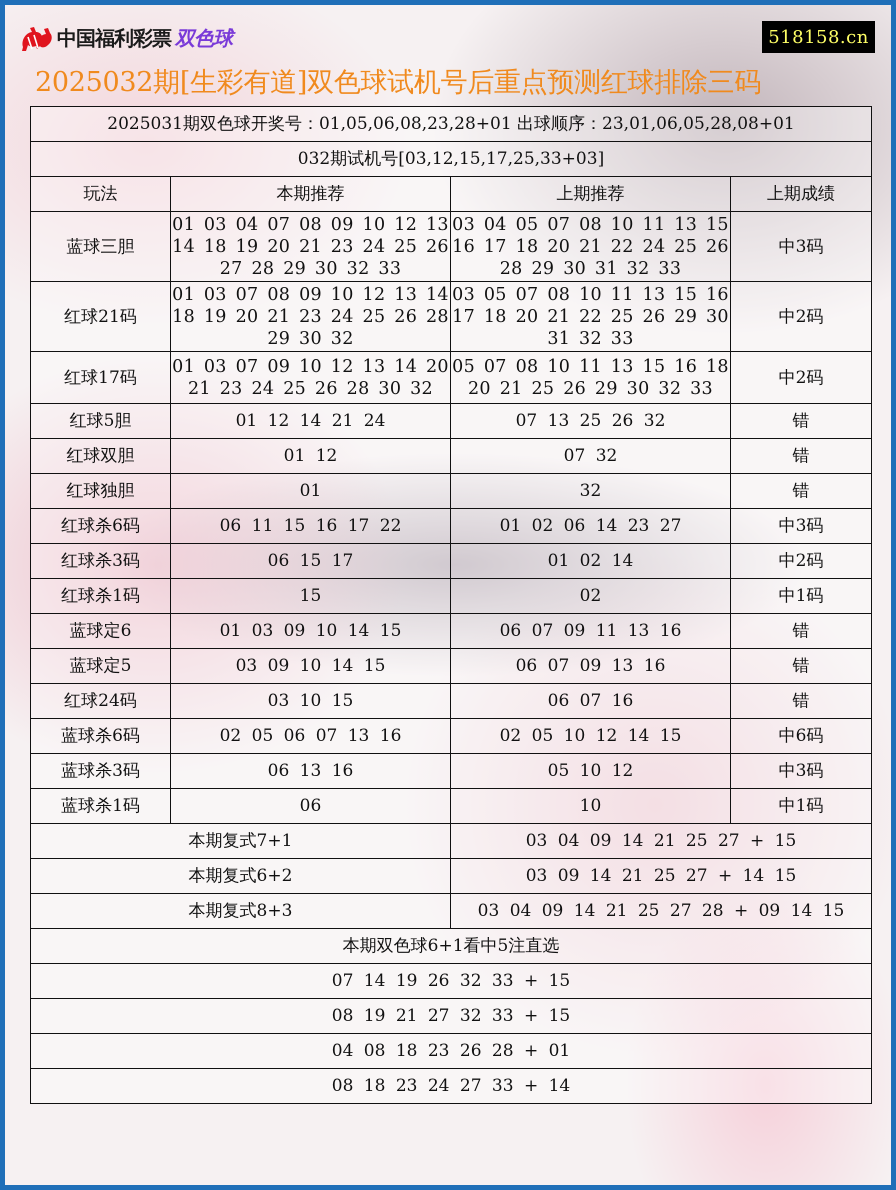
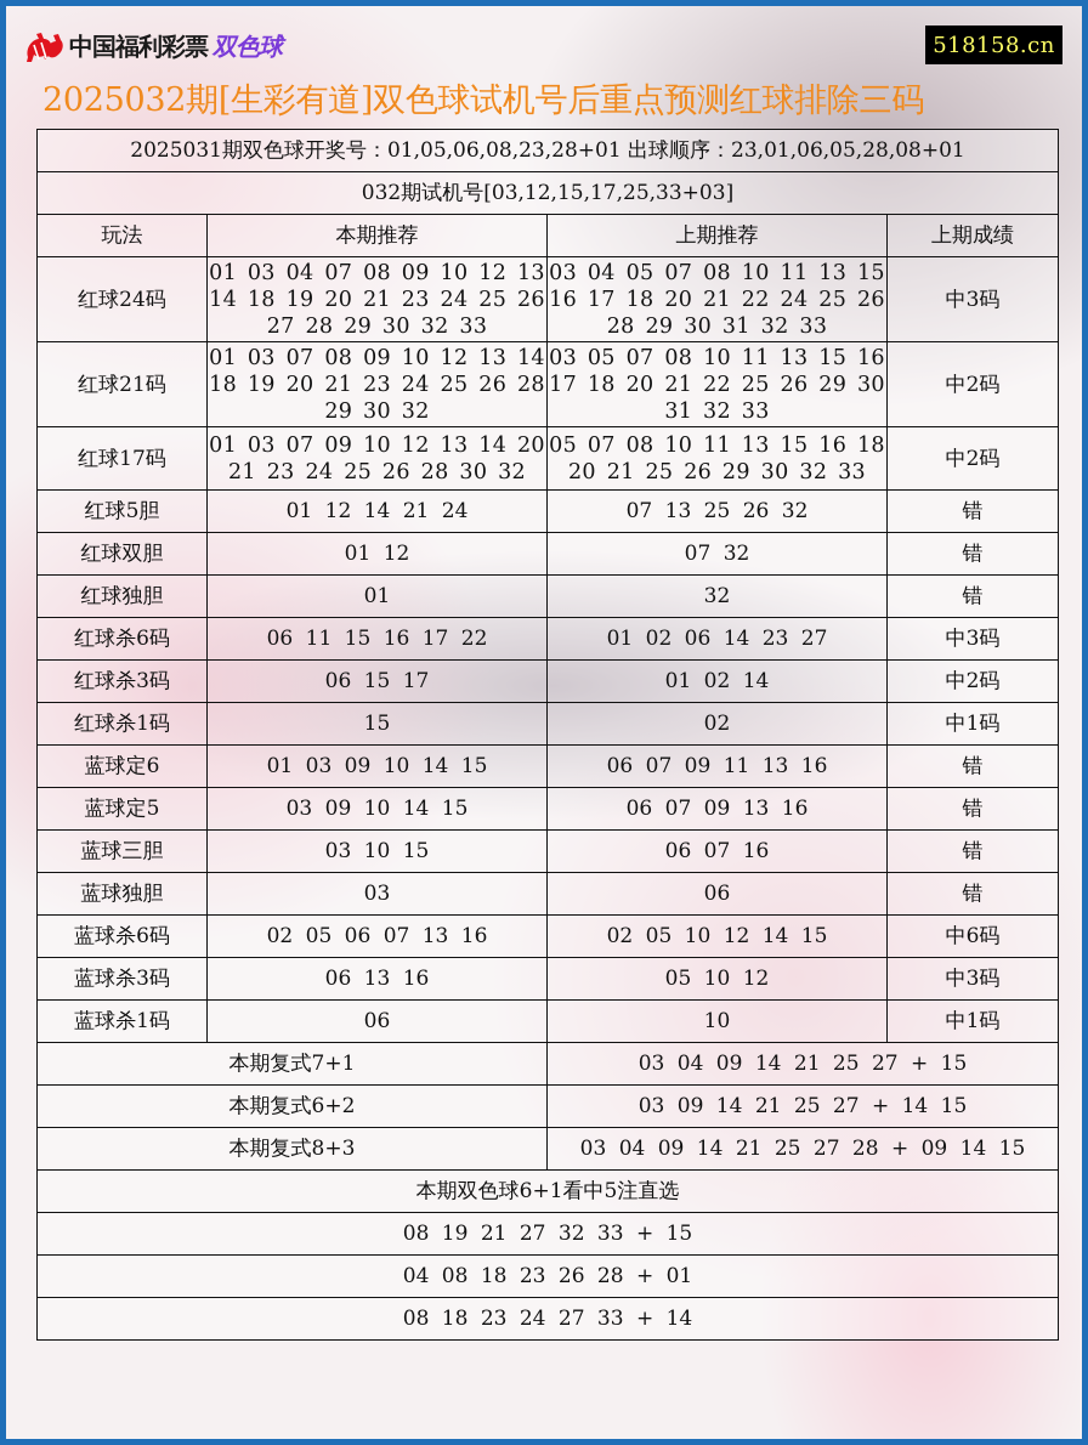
  中国福利彩票
  双色球
  518158.cn
  2025032期[生彩有道]双色球试机号后重点预测红球排除三码
  2025031期双色球开奖号：01,05,06,08,23,28+01 出球顺序：23,01,06,05,28,08+01
  032期试机号[03,12,15,17,25,33+03]
  玩法	本期推荐	上期推荐	上期成绩
- 蓝球三胆	01 03 04 07 08 09 10 12 13 14 18 19 20 21 23 24 25 26 27 28 29 30 32 33	03 04 05 07 08 10 11 13 15 16 17 18 20 21 22 24 25 26 28 29 30 31 32 33	中3码
+ 红球24码	01 03 04 07 08 09 10 12 13 14 18 19 20 21 23 24 25 26 27 28 29 30 32 33	03 04 05 07 08 10 11 13 15 16 17 18 20 21 22 24 25 26 28 29 30 31 32 33	中3码
  红球21码	01 03 07 08 09 10 12 13 14 18 19 20 21 23 24 25 26 28 29 30 32	03 05 07 08 10 11 13 15 16 17 18 20 21 22 25 26 29 30 31 32 33	中2码
  红球17码	01 03 07 09 10 12 13 14 20 21 23 24 25 26 28 30 32	05 07 08 10 11 13 15 16 18 20 21 25 26 29 30 32 33	中2码
  红球5胆	01 12 14 21 24	07 13 25 26 32	错
  红球双胆	01 12	07 32	错
  红球独胆	01	32	错
  红球杀6码	06 11 15 16 17 22	01 02 06 14 23 27	中3码
  红球杀3码	06 15 17	01 02 14	中2码
  红球杀1码	15	02	中1码
  蓝球定6	01 03 09 10 14 15	06 07 09 11 13 16	错
  蓝球定5	03 09 10 14 15	06 07 09 13 16	错
- 红球24码	03 10 15	06 07 16	错
+ 蓝球三胆	03 10 15	06 07 16	错
+ 蓝球独胆	03	06	错
  蓝球杀6码	02 05 06 07 13 16	02 05 10 12 14 15	中6码
  蓝球杀3码	06 13 16	05 10 12	中3码
  蓝球杀1码	06	10	中1码
  本期复式7+1	03 04 09 14 21 25 27 + 15
  本期复式6+2	03 09 14 21 25 27 + 14 15
  本期复式8+3	03 04 09 14 21 25 27 28 + 09 14 15
  本期双色球6+1看中5注直选
- 07 14 19 26 32 33 + 15
  08 19 21 27 32 33 + 15
  04 08 18 23 26 28 + 01
  08 18 23 24 27 33 + 14
